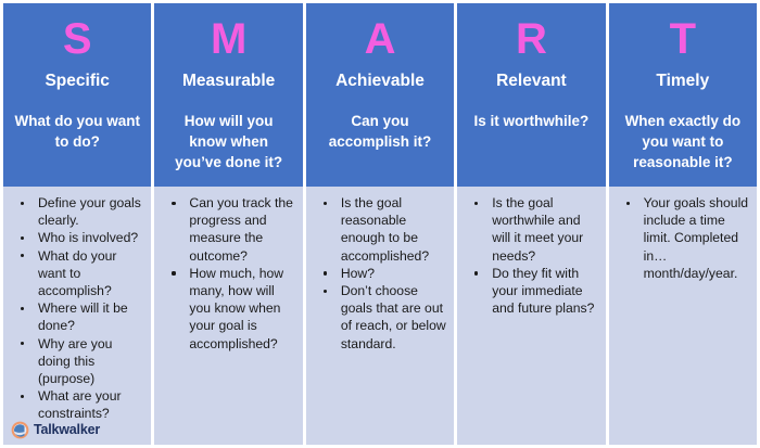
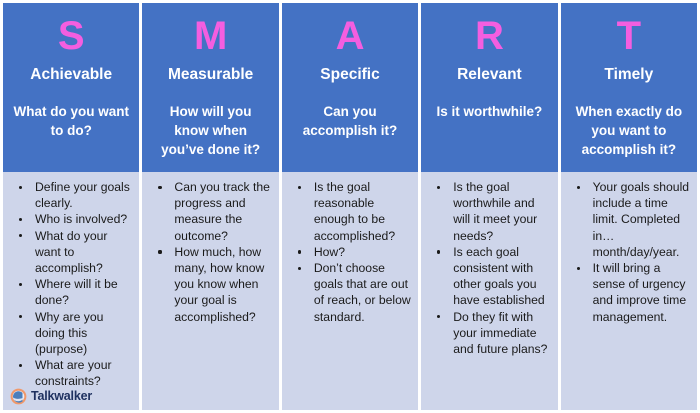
  S
- Specific
+ Achievable
  What do you want to do?
  Define your goals clearly.
  Who is involved?
  What do your want to accomplish?
  Where will it be done?
  Why are you doing this (purpose)
  What are your constraints?
  Talkwalker
  M
  Measurable
  How will you know when you’ve done it?
  Can you track the progress and measure the outcome?
- How much, how many, how will you know when your goal is accomplished?
+ How much, how many, how know you know when your goal is accomplished?
  A
- Achievable
+ Specific
  Can you accomplish it?
  Is the goal reasonable enough to be accomplished?
  How?
  Don’t choose goals that are out of reach, or below standard.
  R
  Relevant
  Is it worthwhile?
  Is the goal worthwhile and will it meet your needs?
+ Is each goal consistent with other goals you have established
  Do they fit with your immediate and future plans?
  T
  Timely
- When exactly do you want to reasonable it?
+ When exactly do you want to accomplish it?
  Your goals should include a time limit. Completed in… month/day/year.
+ It will bring a sense of urgency and improve time management.
